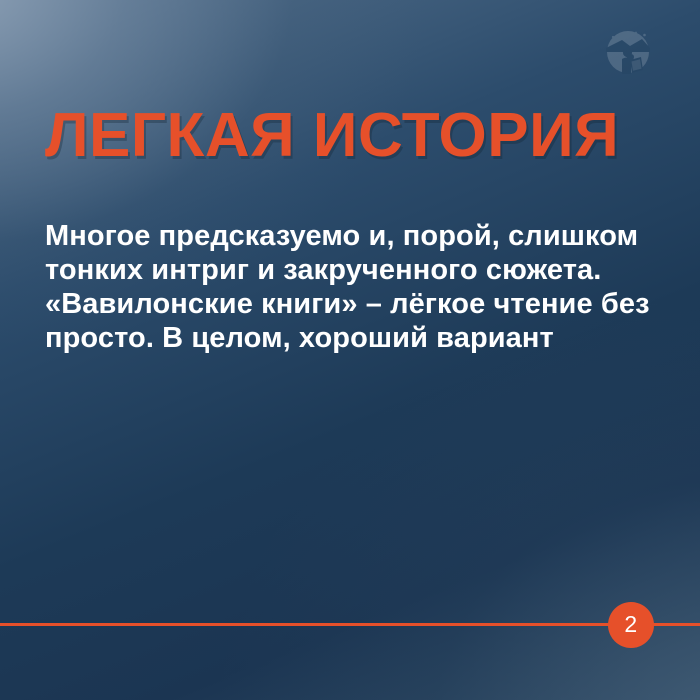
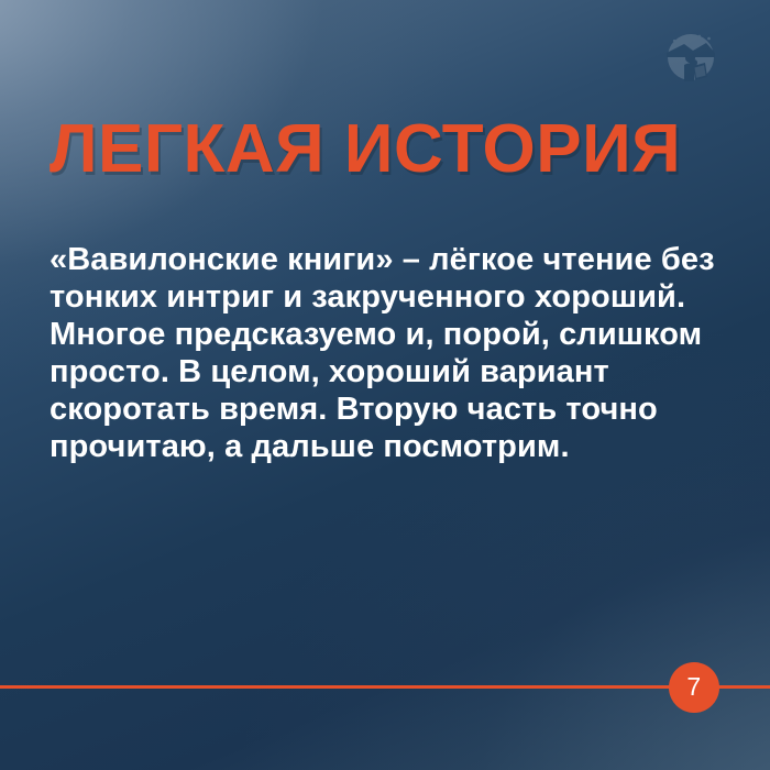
  ЛЕГКАЯ ИСТОРИЯ
- Многое предсказуемо и, порой, слишком
+ «Вавилонские книги» – лёгкое чтение без
- тонких интриг и закрученного сюжета.
+ тонких интриг и закрученного хороший.
- «Вавилонские книги» – лёгкое чтение без
+ Многое предсказуемо и, порой, слишком
  просто. В целом, хороший вариант
+ скоротать время. Вторую часть точно
+ прочитаю, а дальше посмотрим.
- 2
+ 7
